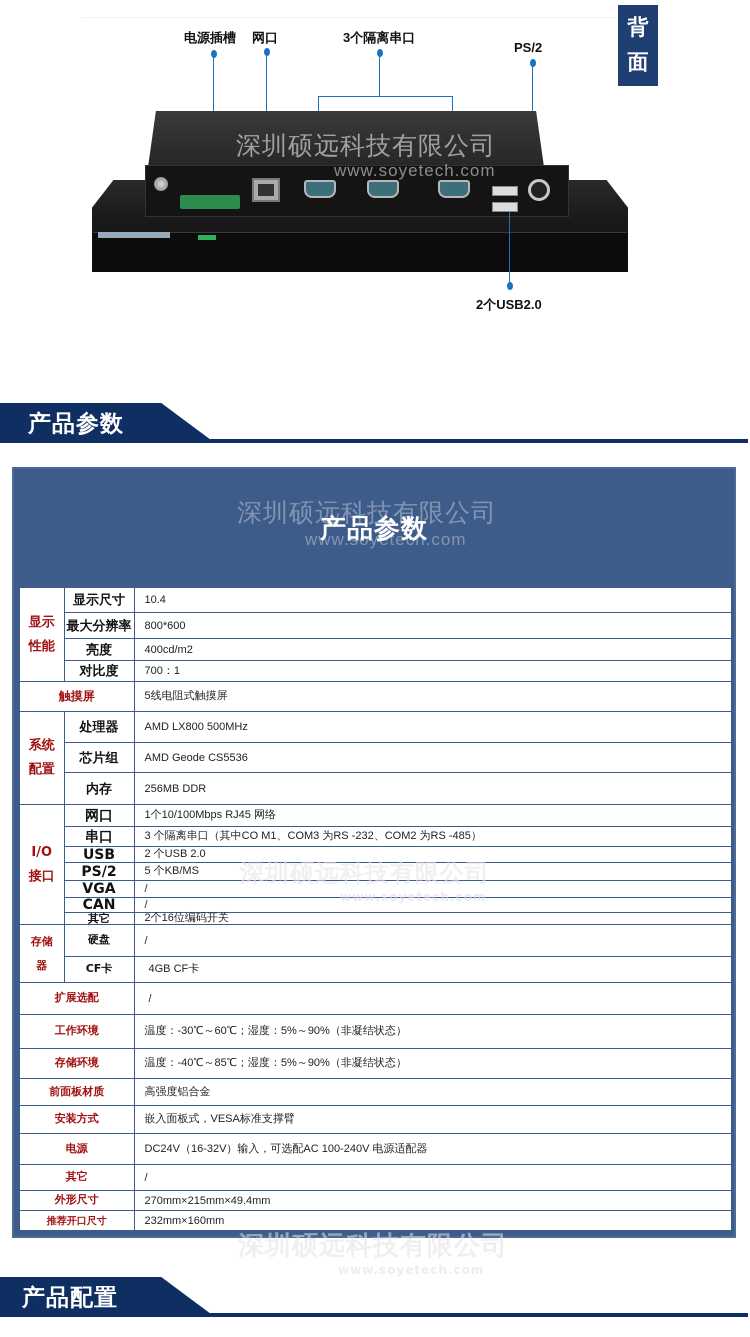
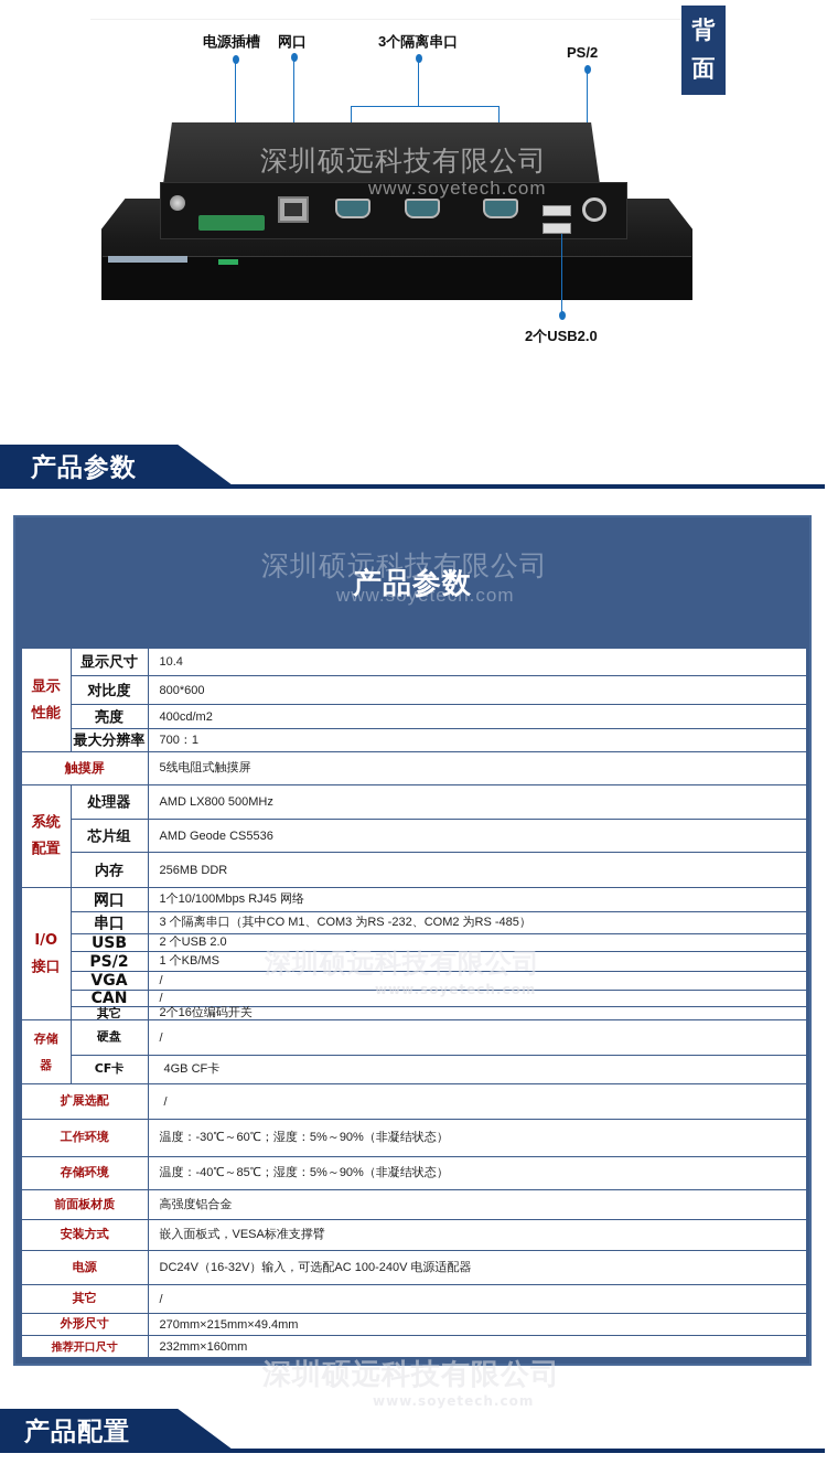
  背
  面
  电源插槽
  网口
  3个隔离串口
  PS/2
  2个USB2.0
  深圳硕远科技有限公司
  www.soyetech.com
  产品参数
  深圳硕远科技有限公司
  www.soyetech.com
  产品参数
  显示性能	显示尺寸	10.4
- 最大分辨率	800*600
+ 对比度	800*600
  亮度	400cd/m2
- 对比度	700：1
+ 最大分辨率	700：1
  触摸屏	5线电阻式触摸屏
  系统配置	处理器	AMD LX800 500MHz
  芯片组	AMD Geode CS5536
  内存	256MB DDR
  I/O接口	网口	1个10/100Mbps RJ45 网络
  串口	3 个隔离串口（其中CO M1、COM3 为RS -232、COM2 为RS -485）
  USB	2 个USB 2.0
- PS/2	5 个KB/MS
+ PS/2	1 个KB/MS
  VGA	/
  CAN	/
  其它	2个16位编码开关
  存储器	硬盘	/
  CF卡	4GB CF卡
  扩展选配	/
  工作环境	温度：-30℃～60℃；湿度：5%～90%（非凝结状态）
  存储环境	温度：-40℃～85℃；湿度：5%～90%（非凝结状态）
  前面板材质	高强度铝合金
  安装方式	嵌入面板式，VESA标准支撑臂
  电源	DC24V（16-32V）输入，可选配AC 100-240V 电源适配器
  其它	/
  外形尺寸	270mm×215mm×49.4mm
  推荐开口尺寸	232mm×160mm
  深圳硕远科技有限公司
  www.soyetech.com
  深圳硕远科技有限公司
  产品配置
